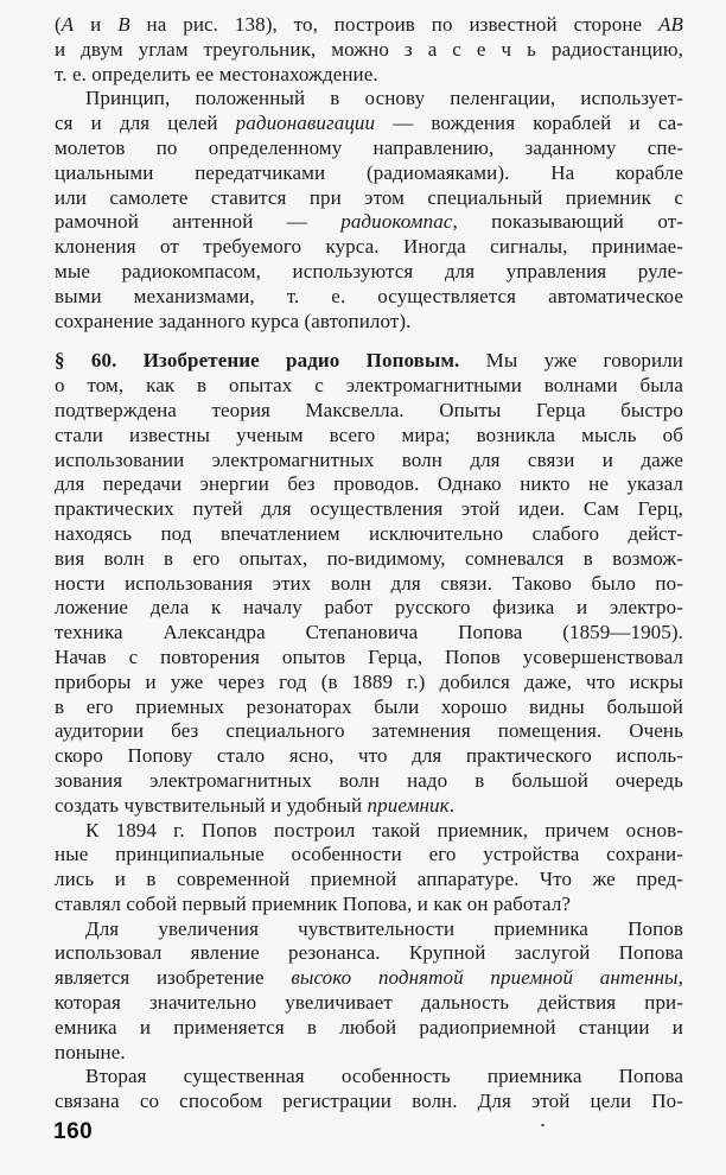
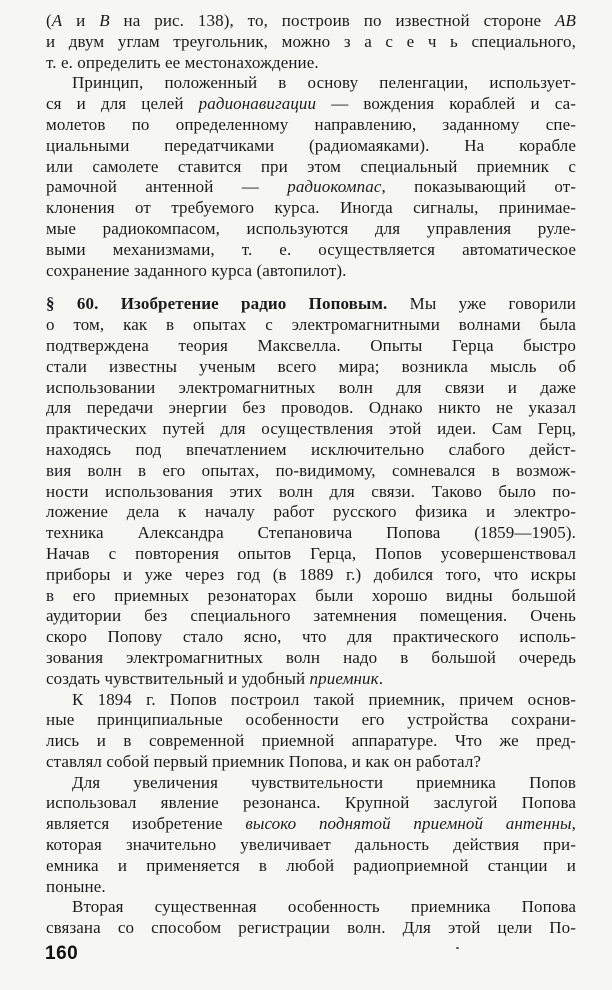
  (А и В на рис. 138), то, построив по известной стороне АВ
- и двум углам треугольник, можно з а с е ч ь радиостанцию,
+ и двум углам треугольник, можно з а с е ч ь специального,
  т. е. определить ее местонахождение.
  Принцип, положенный в основу пеленгации, использует-
  ся и для целей радионавигации — вождения кораблей и са-
  молетов по определенному направлению, заданному спе-
  циальными передатчиками (радиомаяками). На корабле
  или самолете ставится при этом специальный приемник с
  рамочной антенной — радиокомпас, показывающий от-
  клонения от требуемого курса. Иногда сигналы, принимае-
  мые радиокомпасом, используются для управления руле-
  выми механизмами, т. е. осуществляется автоматическое
  сохранение заданного курса (автопилот).
  § 60. Изобретение радио Поповым. Мы уже говорили
  о том, как в опытах с электромагнитными волнами была
  подтверждена теория Максвелла. Опыты Герца быстро
  стали известны ученым всего мира; возникла мысль об
  использовании электромагнитных волн для связи и даже
  для передачи энергии без проводов. Однако никто не указал
  практических путей для осуществления этой идеи. Сам Герц,
  находясь под впечатлением исключительно слабого дейст-
  вия волн в его опытах, по-видимому, сомневался в возмож-
  ности использования этих волн для связи. Таково было по-
  ложение дела к началу работ русского физика и электро-
  техника Александра Степановича Попова (1859—1905).
  Начав с повторения опытов Герца, Попов усовершенствовал
- приборы и уже через год (в 1889 г.) добился даже, что искры
+ приборы и уже через год (в 1889 г.) добился того, что искры
  в его приемных резонаторах были хорошо видны большой
  аудитории без специального затемнения помещения. Очень
  скоро Попову стало ясно, что для практического исполь-
  зования электромагнитных волн надо в большой очередь
  создать чувствительный и удобный приемник.
  К 1894 г. Попов построил такой приемник, причем основ-
  ные принципиальные особенности его устройства сохрани-
  лись и в современной приемной аппаратуре. Что же пред-
  ставлял собой первый приемник Попова, и как он работал?
  Для увеличения чувствительности приемника Попов
  использовал явление резонанса. Крупной заслугой Попова
  является изобретение высоко поднятой приемной антенны,
  которая значительно увеличивает дальность действия при-
  емника и применяется в любой радиоприемной станции и
  поныне.
  Вторая существенная особенность приемника Попова
  связана со способом регистрации волн. Для этой цели По-
  160
